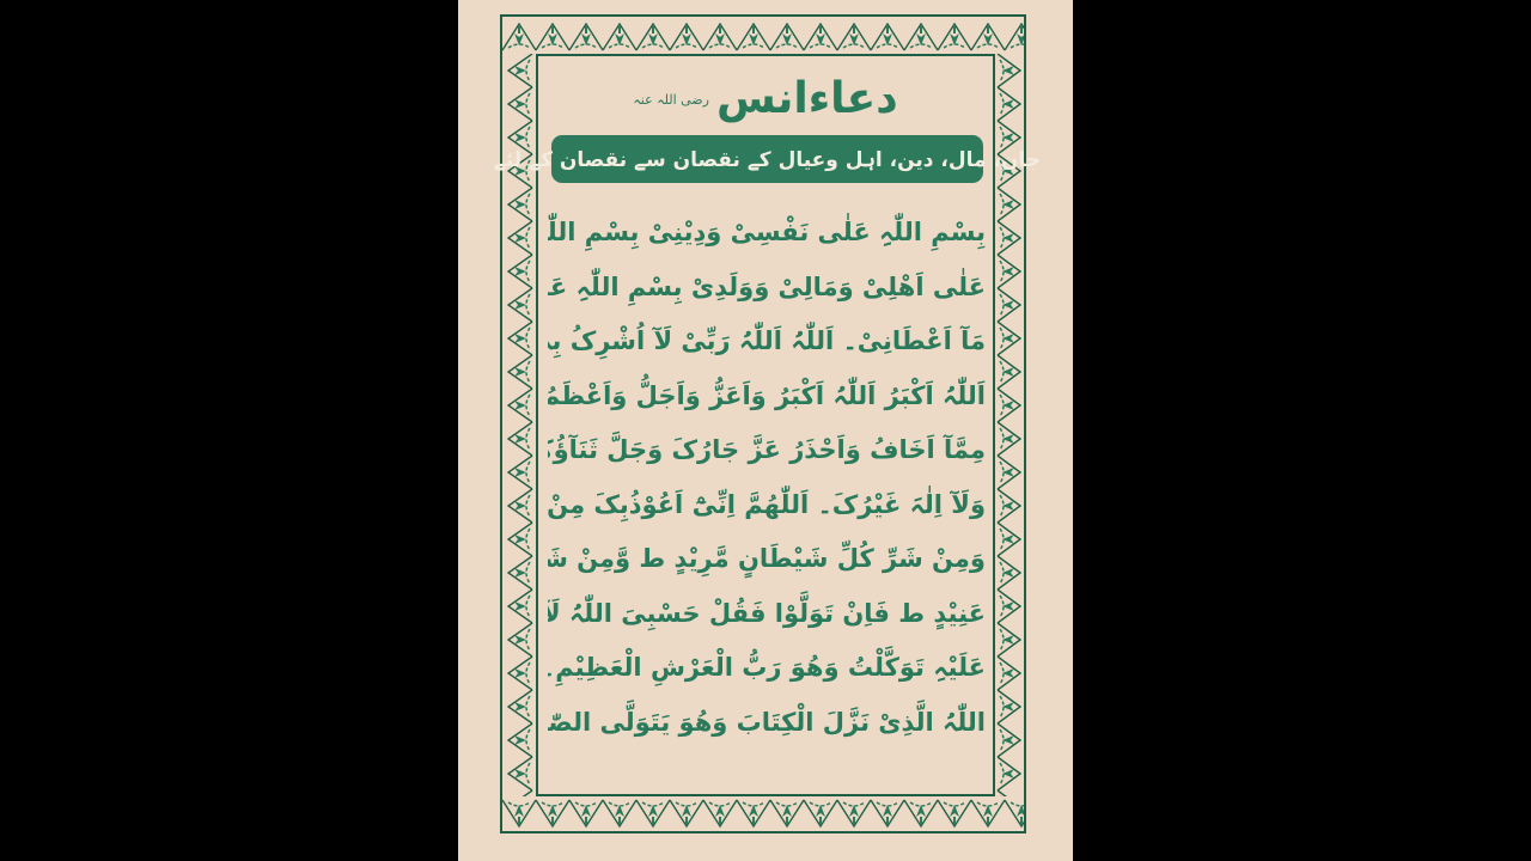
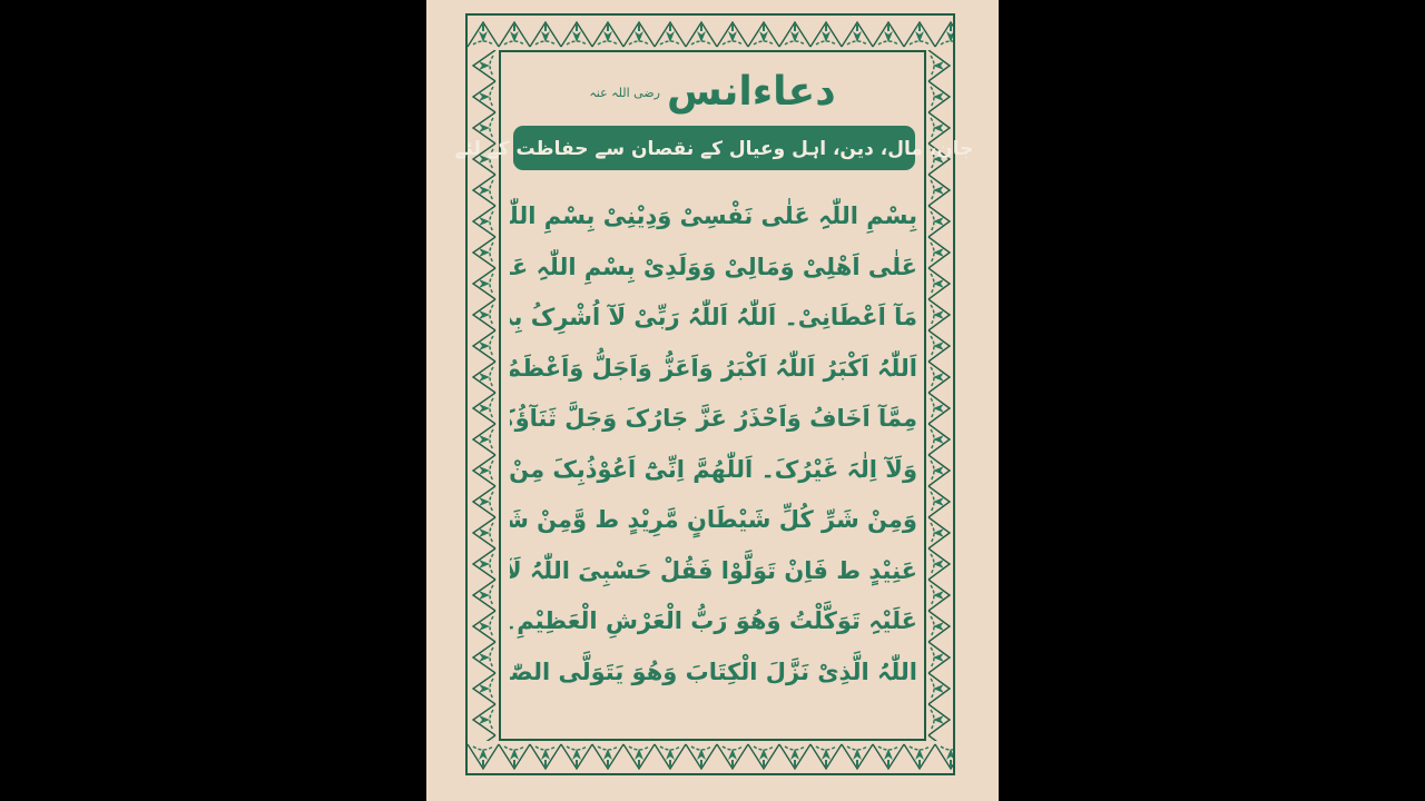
  دعاءانس
  رضی اللہ عنہ
- جان، مال، دین، اہل وعیال کے نقصان سے نقصان کے لئے
+ جان، مال، دین، اہل وعیال کے نقصان سے حفاظت کے لئے
  بِسْمِ اللّٰہِ عَلٰی نَفْسِیْ وَدِیْنِیْ بِسْمِ اللّٰ
  عَلٰی اَھْلِیْ وَمَالِیْ وَوَلَدِیْ بِسْمِ اللّٰہِ عَ
  مَآ اَعْطَانِیْ۔ اَللّٰہُ اَللّٰہُ رَبِّیْ لَآ اُشْرِکُ بِ
  اَللّٰہُ اَکْبَرُ اَللّٰہُ اَکْبَرُ وَاَعَزُّ وَاَجَلُّ وَاَعْظَمُ
  مِمَّآ اَخَافُ وَاَحْذَرُ عَزَّ جَارُکَ وَجَلَّ ثَنَآؤُ
  وَلَآ اِلٰہَ غَیْرُکَ۔ اَللّٰھُمَّ اِنِّیْٓ اَعُوْذُبِکَ مِنْ
  وَمِنْ شَرِّ کُلِّ شَیْطَانٍ مَّرِیْدٍ ط وَّمِنْ شَ
  عَنِیْدٍ ط فَاِنْ تَوَلَّوْا فَقُلْ حَسْبِیَ اللّٰہُ لَ
  عَلَیْہِ تَوَکَّلْتُ وَھُوَ رَبُّ الْعَرْشِ الْعَظِیْمِ۔
  اللّٰہُ الَّذِیْ نَزَّلَ الْکِتَابَ وَھُوَ یَتَوَلَّی الصّٰ
